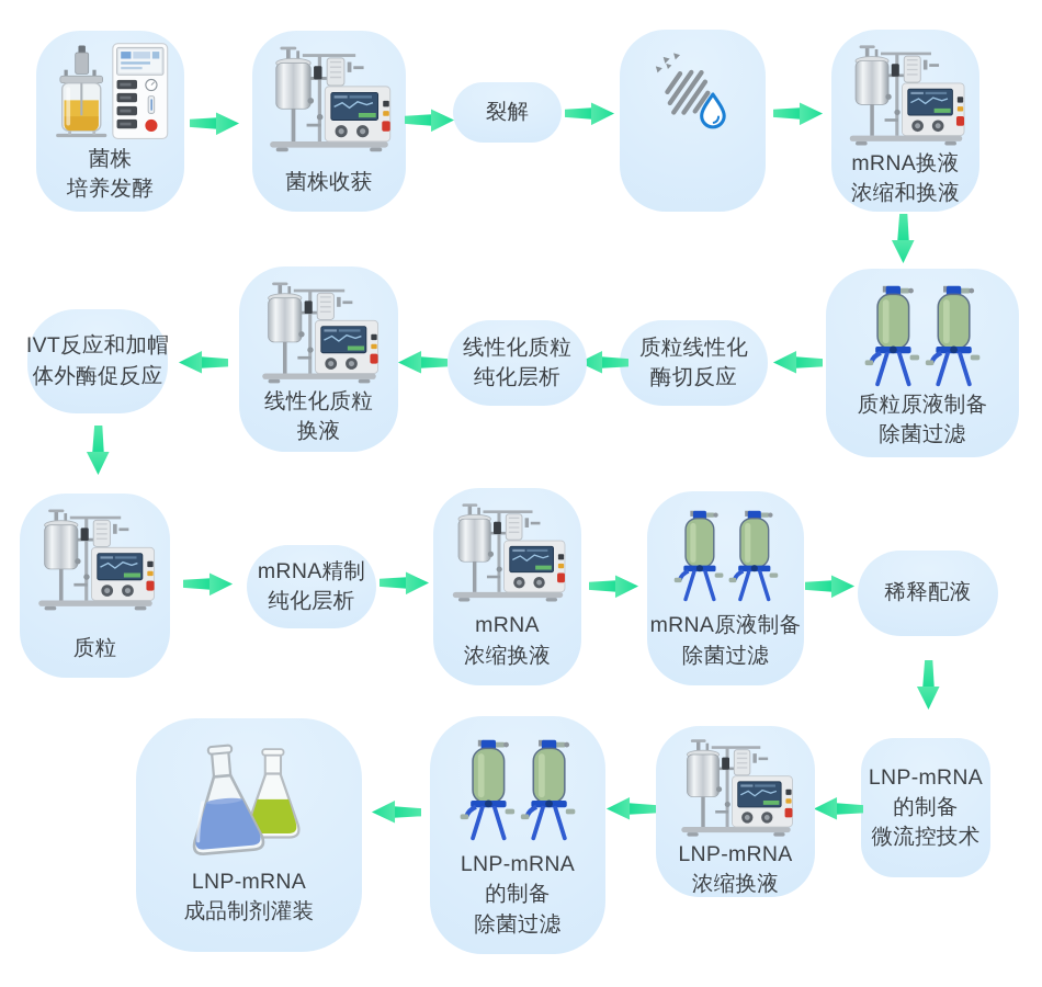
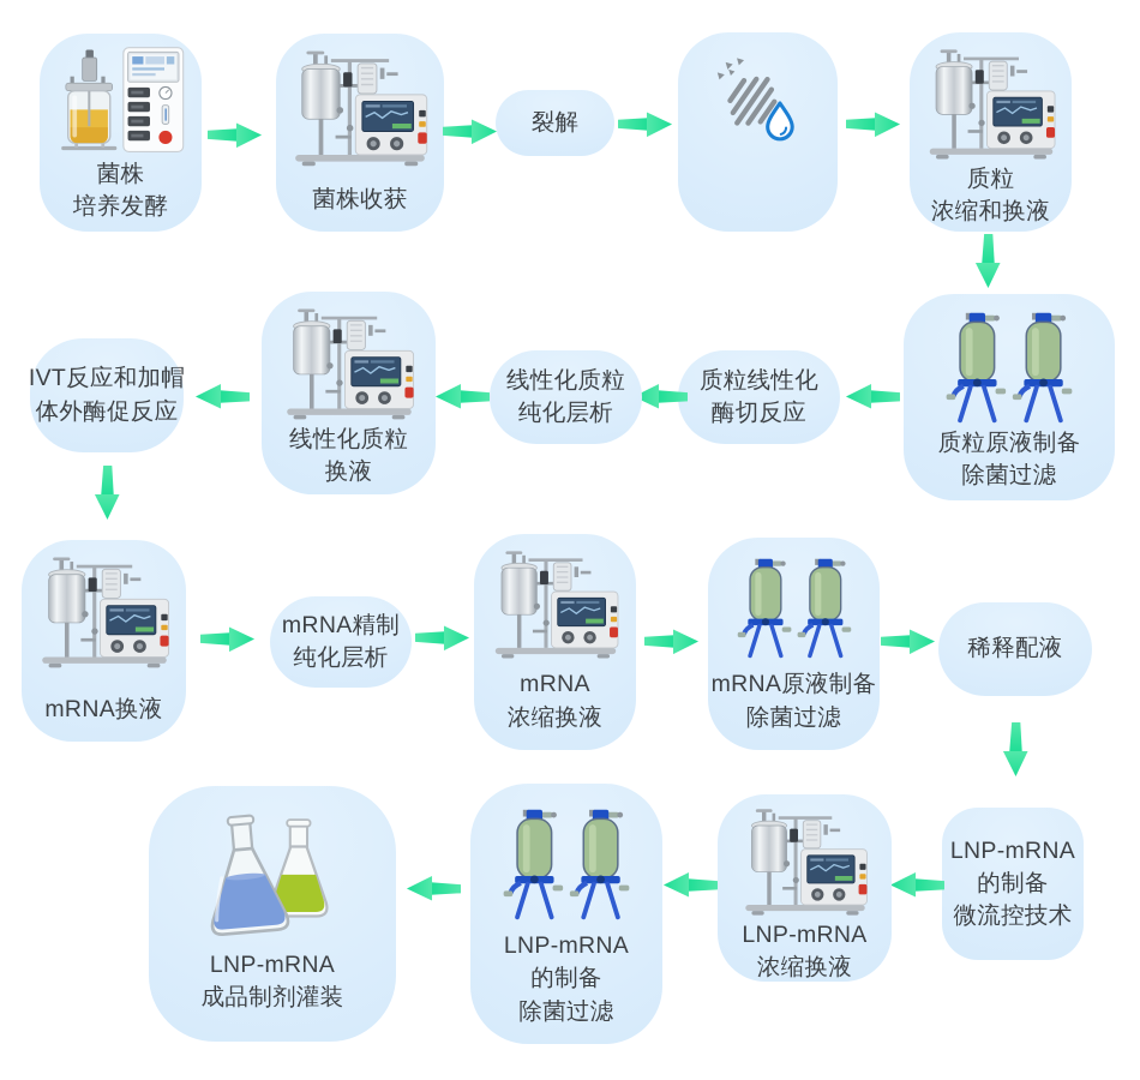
  菌株
  培养发酵
  菌株收获
  裂解
- mRNA换液
+ 质粒
  浓缩和换液
  质粒原液制备
  除菌过滤
  质粒线性化
  酶切反应
  线性化质粒
  纯化层析
  线性化质粒
  换液
  IVT反应和加帽
  体外酶促反应
- 质粒
+ mRNA换液
  mRNA精制
  纯化层析
  mRNA
  浓缩换液
  mRNA原液制备
  除菌过滤
  稀释配液
  LNP-mRNA
  的制备
  微流控技术
  LNP-mRNA
  浓缩换液
  LNP-mRNA
  的制备
  除菌过滤
  LNP-mRNA
  成品制剂灌装
